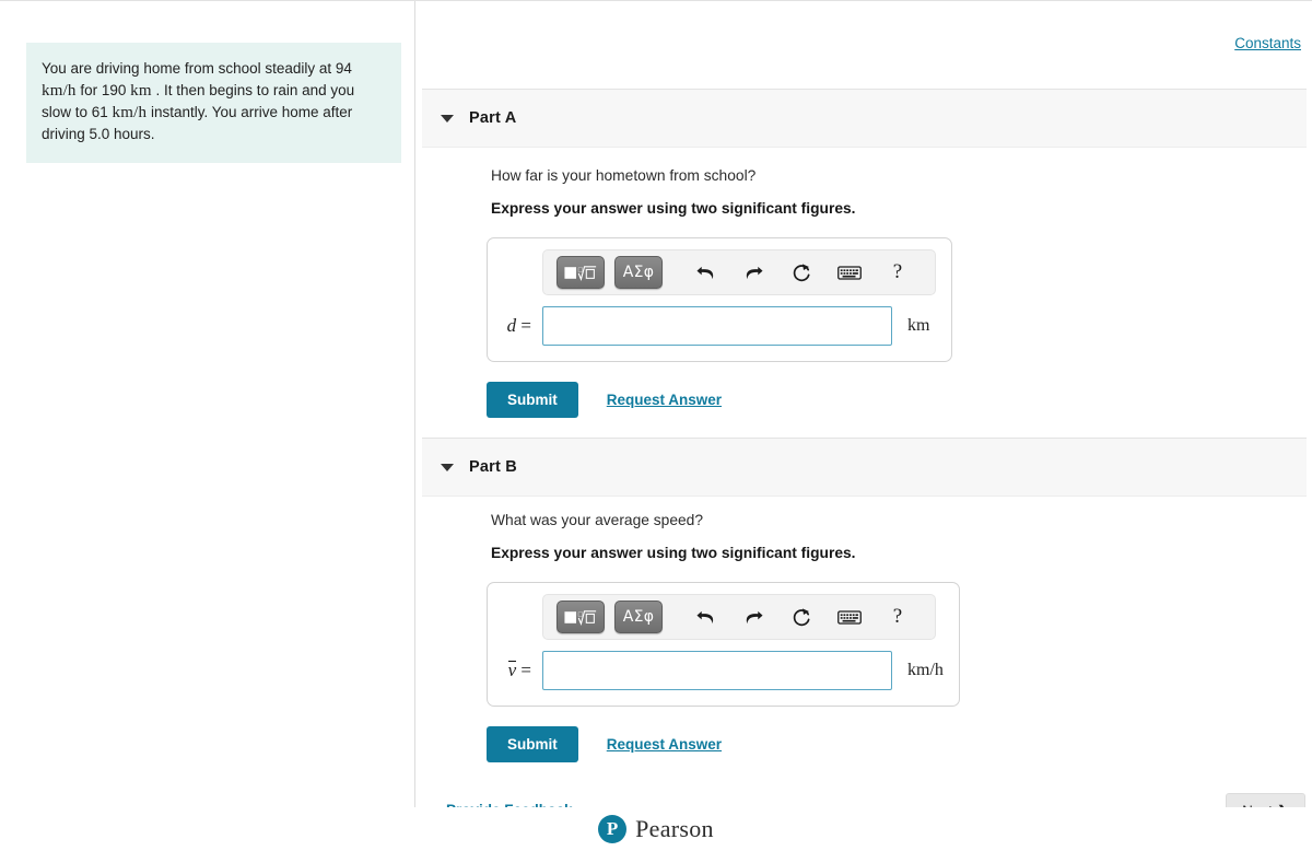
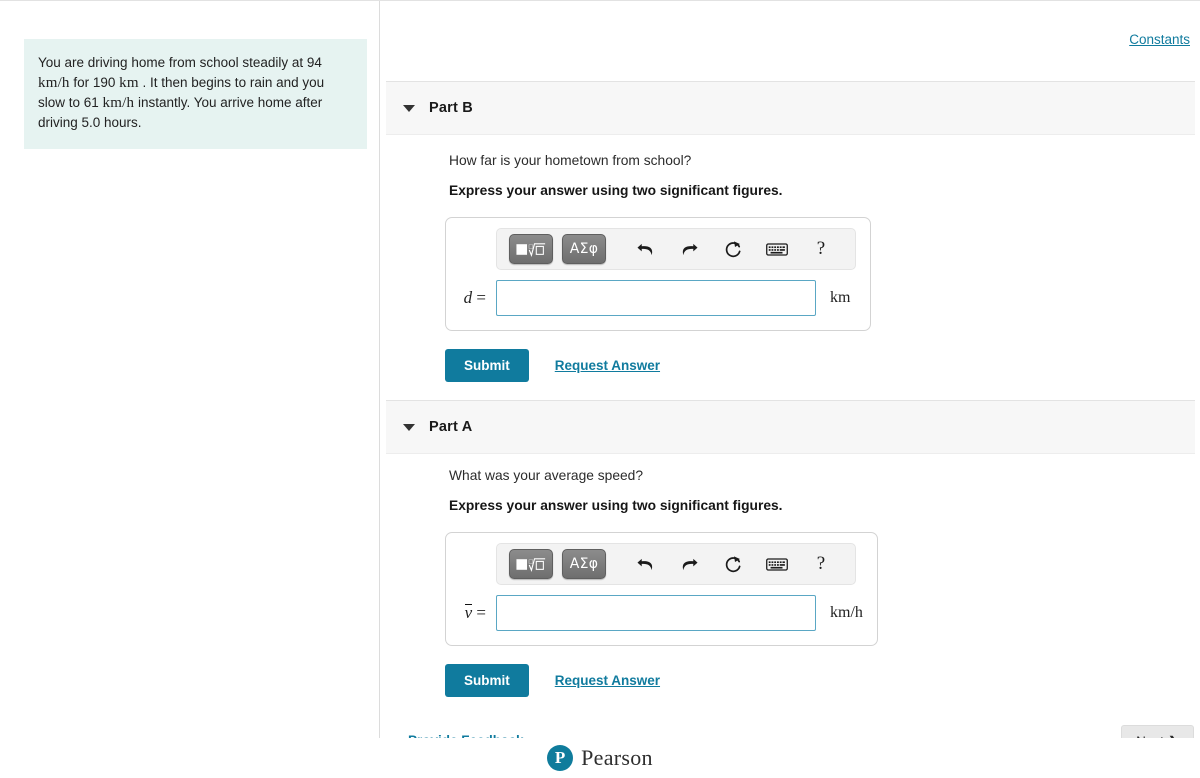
  You are driving home from school steadily at 94 km/h for 190 km . It then begins to rain and you slow to 61 km/h instantly. You arrive home after driving 5.0 hours.
  Constants
- Part A
+ Part B
  How far is your hometown from school?
  Express your answer using two significant figures.
  ΑΣφ
  ?
  d =
  km
  Submit
  Request Answer
- Part B
+ Part A
  What was your average speed?
  Express your answer using two significant figures.
  ΑΣφ
  ?
  v =
  km/h
  Submit
  Request Answer
  P
  Pearson
